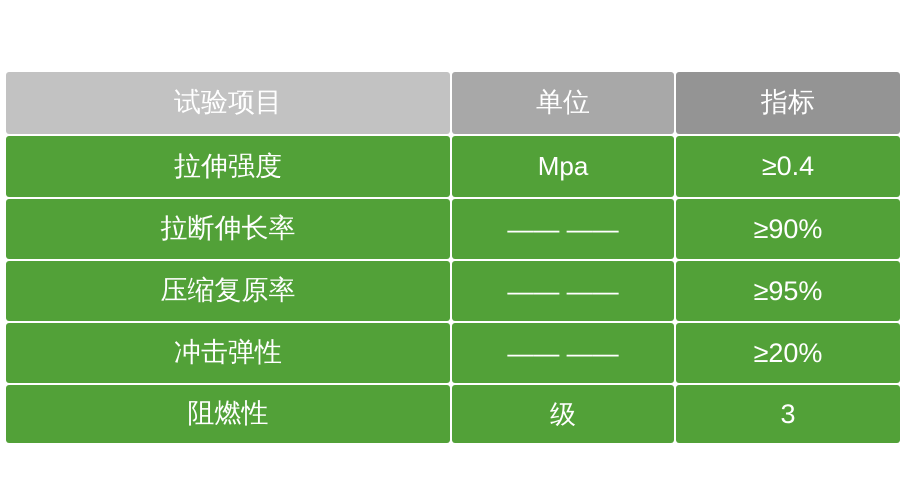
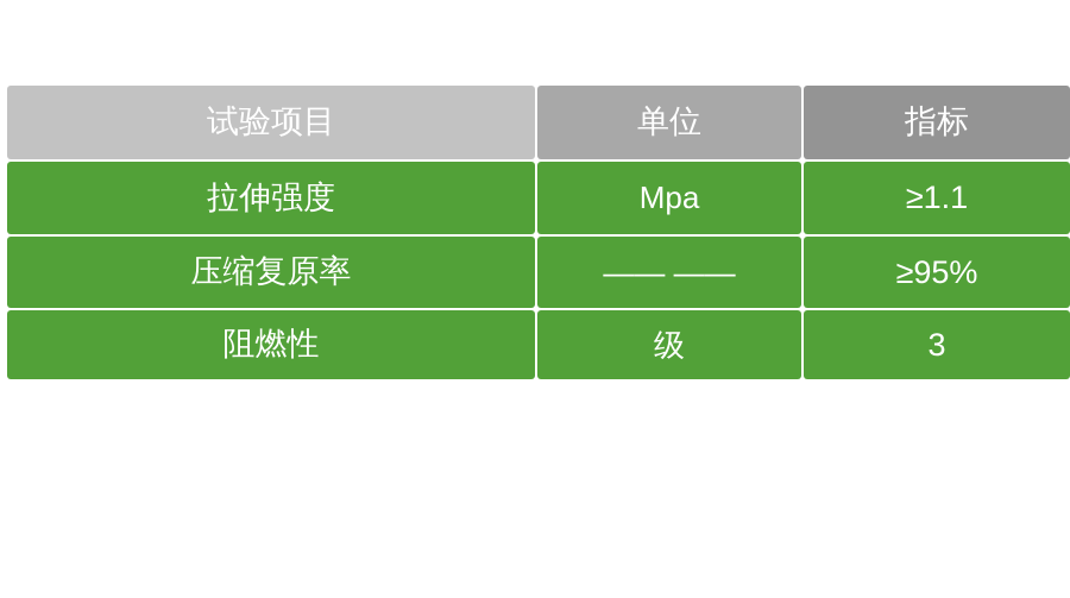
  试验项目	单位	指标
- 拉伸强度	Mpa	≥0.4
+ 拉伸强度	Mpa	≥1.1
- 拉断伸长率	—— ——	≥90%
  压缩复原率	—— ——	≥95%
- 冲击弹性	—— ——	≥20%
  阻燃性	级	3
